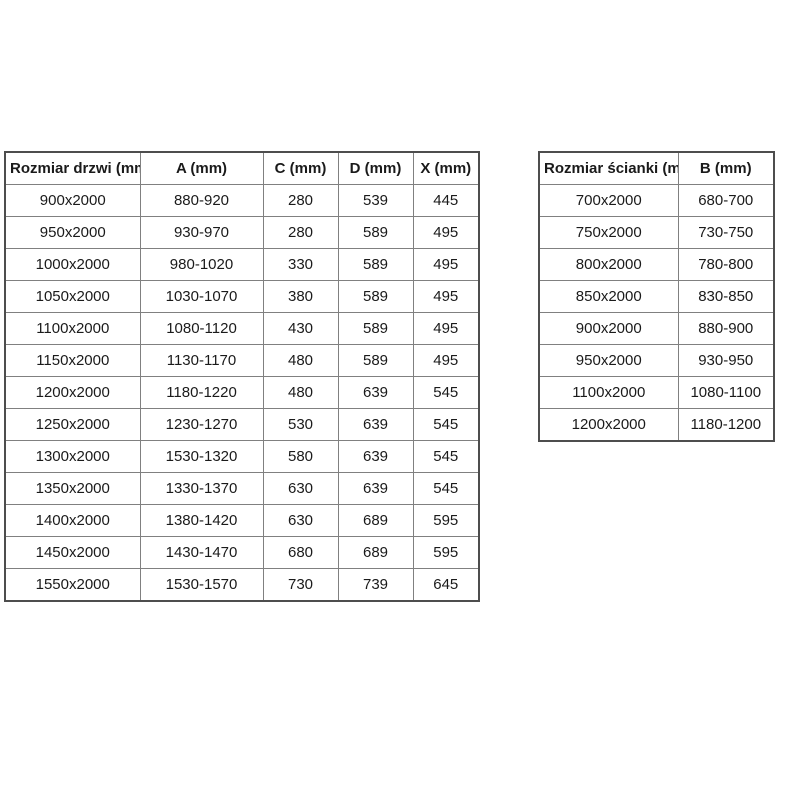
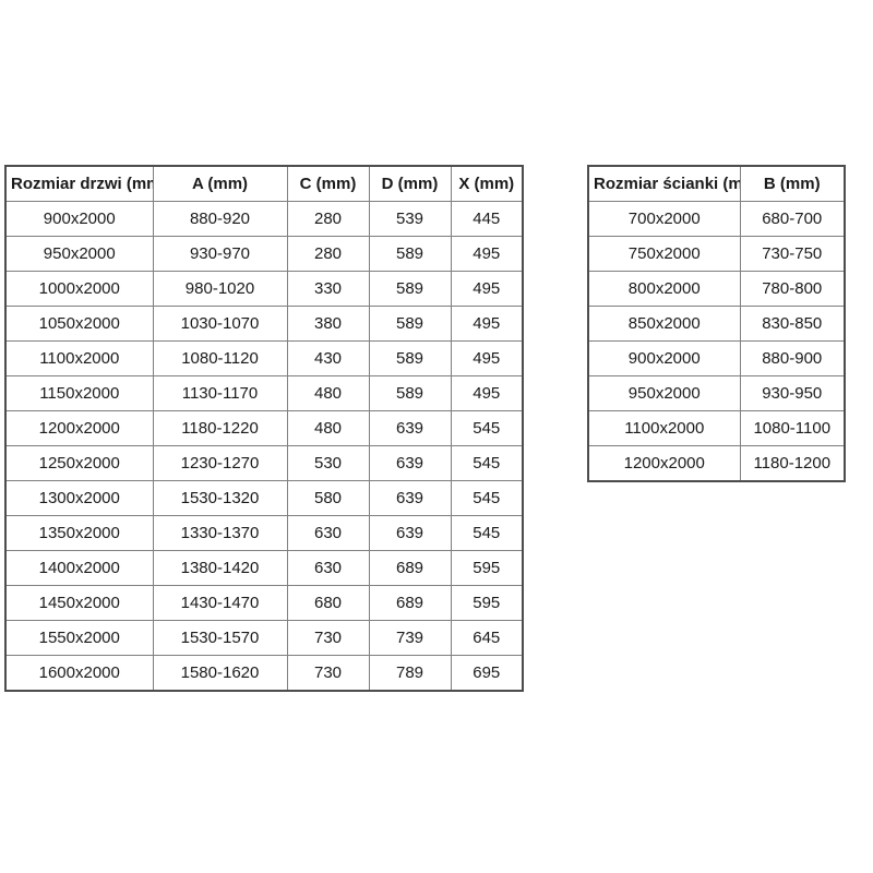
  Rozmiar drzwi (m	A (mm)	C (mm)	D (mm)	X (mm)
  900x2000	880-920	280	539	445
  950x2000	930-970	280	589	495
  1000x2000	980-1020	330	589	495
  1050x2000	1030-1070	380	589	495
  1100x2000	1080-1120	430	589	495
  1150x2000	1130-1170	480	589	495
  1200x2000	1180-1220	480	639	545
  1250x2000	1230-1270	530	639	545
  1300x2000	1530-1320	580	639	545
  1350x2000	1330-1370	630	639	545
  1400x2000	1380-1420	630	689	595
  1450x2000	1430-1470	680	689	595
  1550x2000	1530-1570	730	739	645
+ 1600x2000	1580-1620	730	789	695
  Rozmiar ścianki (m	B (mm)
  700x2000	680-700
  750x2000	730-750
  800x2000	780-800
  850x2000	830-850
  900x2000	880-900
  950x2000	930-950
  1100x2000	1080-1100
  1200x2000	1180-1200
